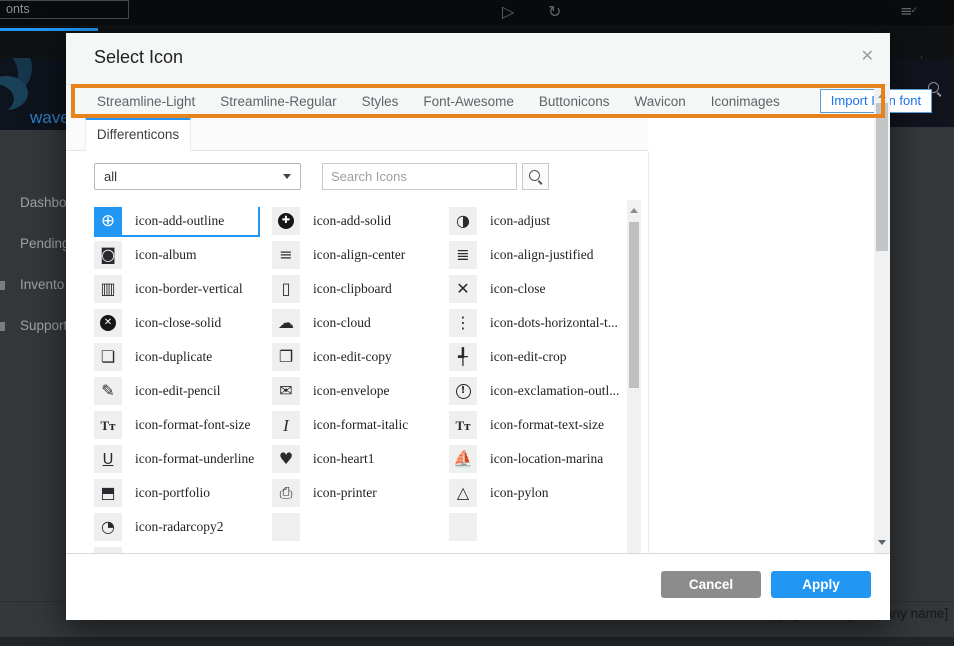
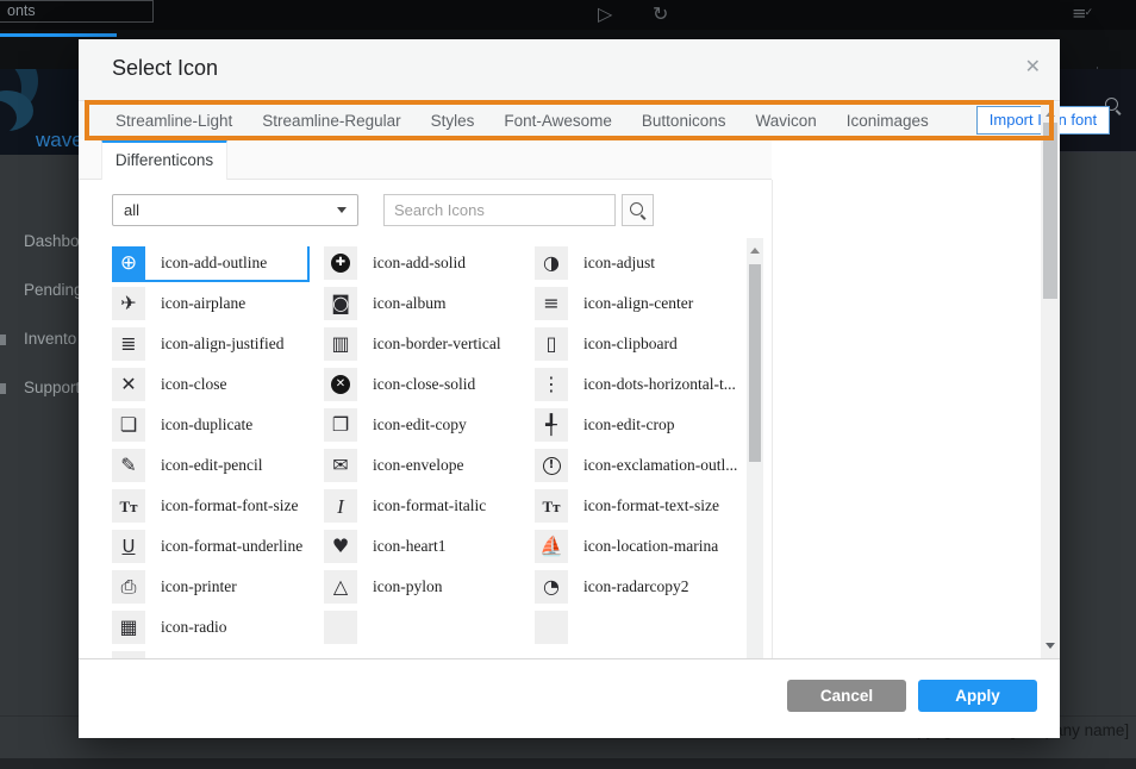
  onts
  ▷
  ↻
  ≡✓
  wave
  Dashbo
  Pendin
  Invento
  Suppor
  Select Icon
  ✕
  Streamline-Light
  Streamline-Regular
  Styles
  Font-Awesome
  Buttonicons
  Wavicon
  Iconimages
  Importn font
  Differenticons
  all
  Search Icons
  ⊕
  icon-add-outline
  ✚
  icon-add-solid
  ◑
  icon-adjust
+ ✈
+ icon-airplane
  ◙
  icon-album
  ≡
  icon-align-center
  ≣
  icon-align-justified
  ▥
  icon-border-vertical
  ▯
  icon-clipboard
  ✕
  icon-close
  ✕
  icon-close-solid
- ☁
- icon-cloud
  ⋮
  icon-dots-horizontal-t...
  ❏
  icon-duplicate
  ❐
  icon-edit-copy
  ╃
  icon-edit-crop
  ✎
  icon-edit-pencil
  ✉
  icon-envelope
  !
  icon-exclamation-outl...
  Tᴛ
  icon-format-font-size
  I
  icon-format-italic
  Tᴛ
  icon-format-text-size
  U
  icon-format-underline
  ♥
  icon-heart1
  ⛵
  icon-location-marina
- ⬒
- icon-portfolio
  ⎙
  icon-printer
  △
  icon-pylon
  ◔
  icon-radarcopy2
+ ▦
+ icon-radio
  Cancel
  Apply
